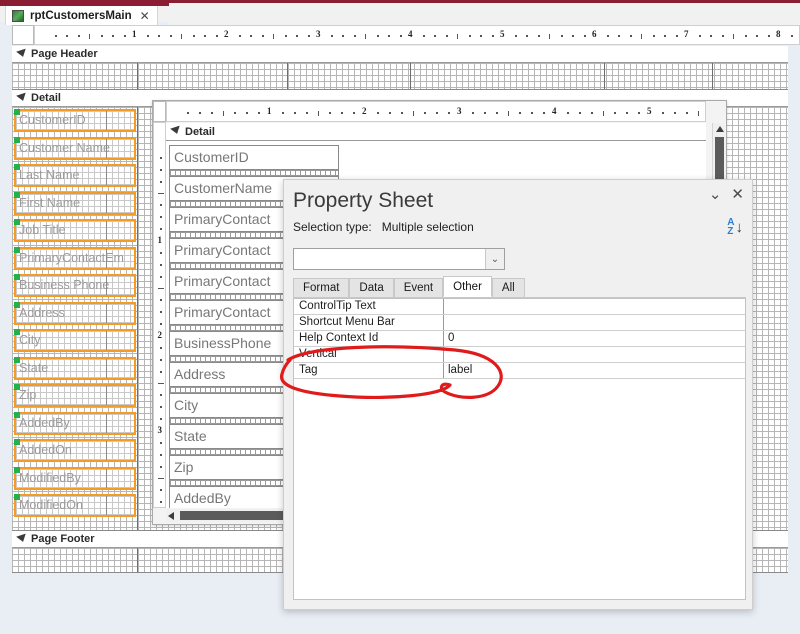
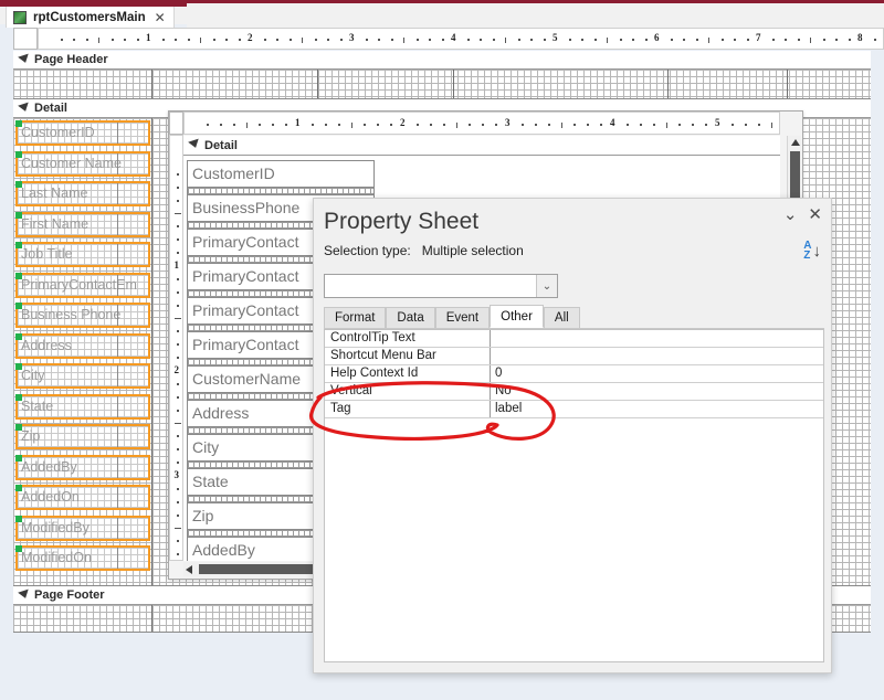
  rptCustomersMain
  ✕
  1
  2
  3
  4
  5
  6
  7
  8
  Page Header
  Detail
  CustomerID
  Customer Nam
  Last Name
  First Name
  Job Title
  PrimaryContactEm
  Business Phon
  Address
  City
  State
  Zip
  AddedBy
  AddedOn
  ModifiedBy
  ModifiedOn
  Page Footer
  1
  2
  3
  4
  5
  1
  2
  3
  Detail
  CustomerID
- CustomerName
+ BusinessPhone
  PrimaryContact
  PrimaryContact
  PrimaryContact
  PrimaryContact
- BusinessPhone
+ CustomerName
  Address
  City
  State
  Zip
  AddedBy
  Property Sheet
  ⌄
  ✕
  Selection type: Multiple selection
  A
  Z
  ↓
  ⌄
  Format
  Data
  Event
  Other
  All
  ControlTip Text
  Shortcut Menu Bar
  Help Context Id
  0
  rtical
+ No
  Tag
  label
